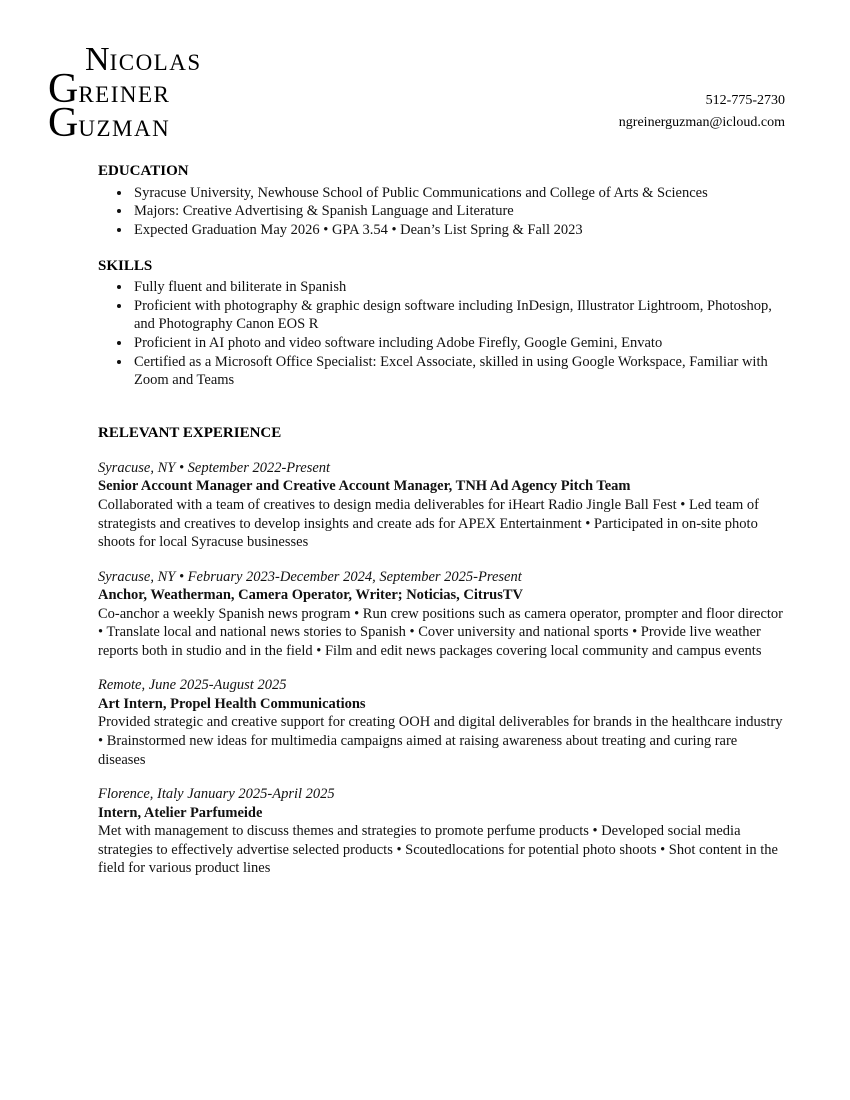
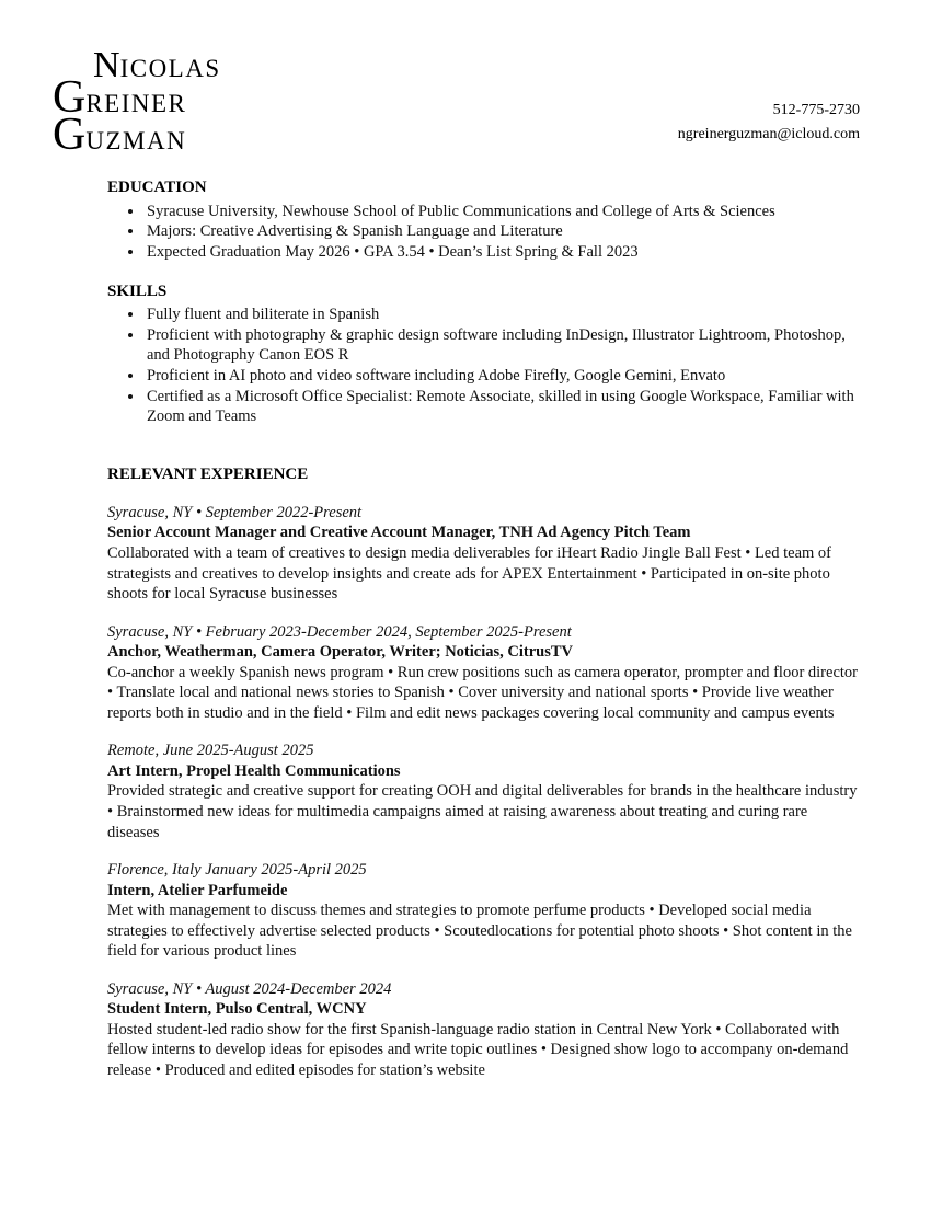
  NICOLAS
  GREINER
  GUZMAN
  512-775-2730
  ngreinerguzman@icloud.com
  EDUCATION
  Syracuse University, Newhouse School of Public Communications and College of Arts & Sciences
  Majors: Creative Advertising & Spanish Language and Literature
  Expected Graduation May 2026 • GPA 3.54 • Dean’s List Spring & Fall 2023
  SKILLS
  Fully fluent and biliterate in Spanish
  Proficient with photography & graphic design software including InDesign, Illustrator Lightroom, Photoshop, and Photography Canon EOS R
  Proficient in AI photo and video software including Adobe Firefly, Google Gemini, Envato
- Certified as a Microsoft Office Specialist: Excel Associate, skilled in using Google Workspace, Familiar with Zoom and Teams
+ Certified as a Microsoft Office Specialist: Remote Associate, skilled in using Google Workspace, Familiar with Zoom and Teams
  RELEVANT EXPERIENCE
  Syracuse, NY • September 2022-Present
  Senior Account Manager and Creative Account Manager, TNH Ad Agency Pitch Team
  Collaborated with a team of creatives to design media deliverables for iHeart Radio Jingle Ball Fest • Led team of strategists and creatives to develop insights and create ads for APEX Entertainment • Participated in on-site photo shoots for local Syracuse businesses
  Syracuse, NY • February 2023-December 2024, September 2025-Present
  Anchor, Weatherman, Camera Operator, Writer; Noticias, CitrusTV
  Co-anchor a weekly Spanish news program • Run crew positions such as camera operator, prompter and floor director • Translate local and national news stories to Spanish • Cover university and national sports • Provide live weather reports both in studio and in the field • Film and edit news packages covering local community and campus events
  Remote, June 2025-August 2025
  Art Intern, Propel Health Communications
  Provided strategic and creative support for creating OOH and digital deliverables for brands in the healthcare industry • Brainstormed new ideas for multimedia campaigns aimed at raising awareness about treating and curing rare diseases
  Florence, Italy January 2025-April 2025
  Intern, Atelier Parfumeide
  Met with management to discuss themes and strategies to promote perfume products • Developed social media strategies to effectively advertise selected products • Scoutedlocations for potential photo shoots • Shot content in the field for various product lines
+ Syracuse, NY • August 2024-December 2024
+ Student Intern, Pulso Central, WCNY
+ Hosted student-led radio show for the first Spanish-language radio station in Central New York • Collaborated with fellow interns to develop ideas for episodes and write topic outlines • Designed show logo to accompany on-demand release • Produced and edited episodes for station’s website
